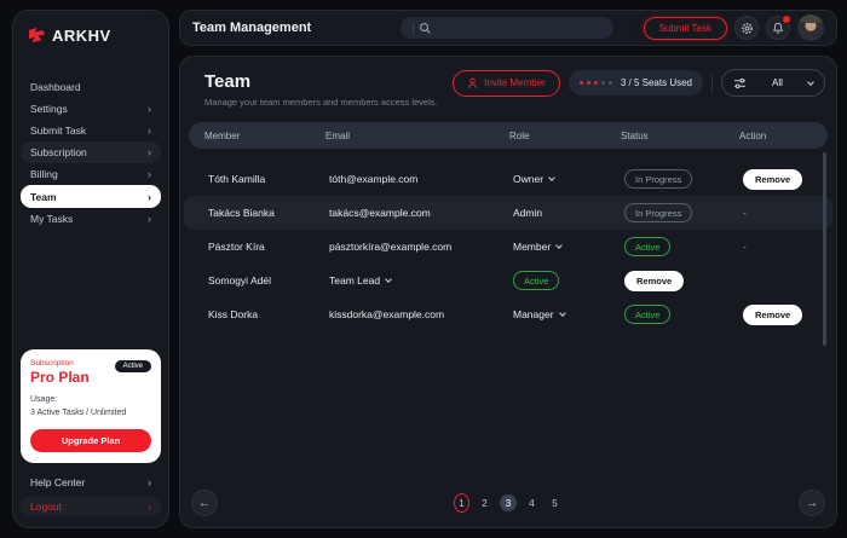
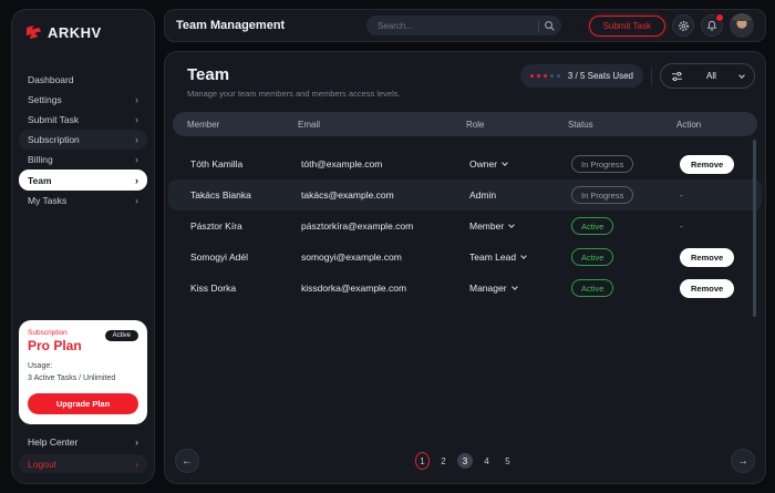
  ARKHV
  Dashboard
  Settings
  ›
  Submit Task
  ›
  Subscription
  ›
  Billing
  ›
  Team
  ›
  My Tasks
  ›
  Pro Plan
  Upgrade Plan
  Help Center
  ›
  Logout
  ›
  Team Management
+ Search...
  Submit Task
  Team
  Manage your team members and members access levels.
- Invite Member
  3 / 5 Seats Used
  All
  Member
  Email
  Role
  Status
  Action
  Tóth Kamilla
  tóth@example.com
  Owner
  In Progress
  Remove
  Takács Bianka
  takács@example.com
  Admin
  In Progress
  -
  Pásztor Kíra
  pásztorkíra@example.com
  Member
  Active
  -
  Somogyi Adél
+ somogyi@example.com
  Team Lead
  Active
  Remove
  Kiss Dorka
  kissdorka@example.com
  Manager
  Active
  Remove
  ←
  1
  2
  3
  4
  5
  →
